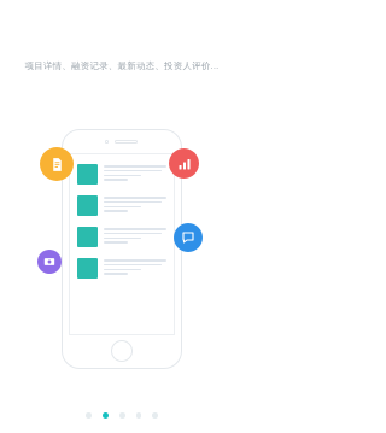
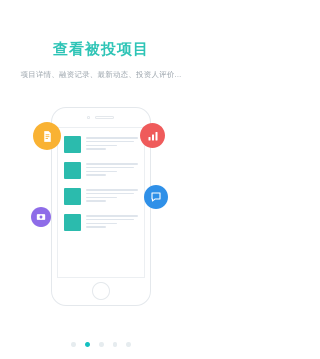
+ 查看被投项目
  项目详情、融资记录、最新动态、投资人评价...
